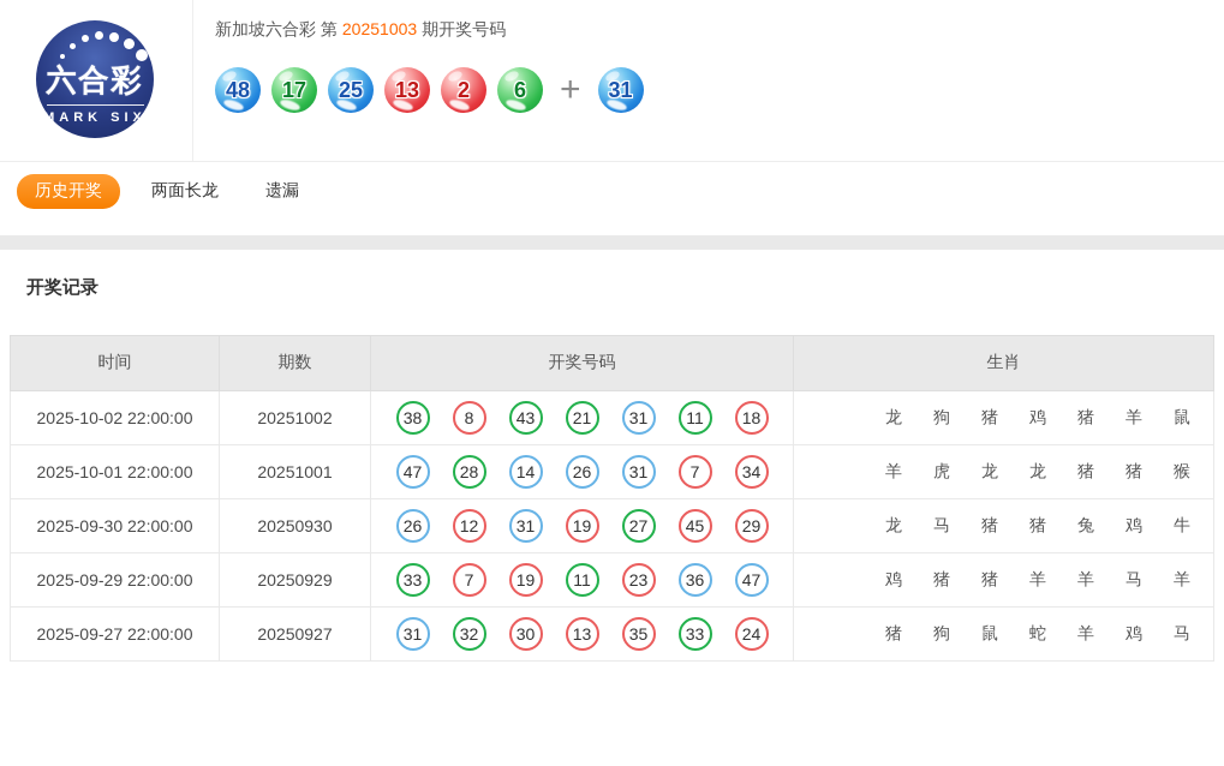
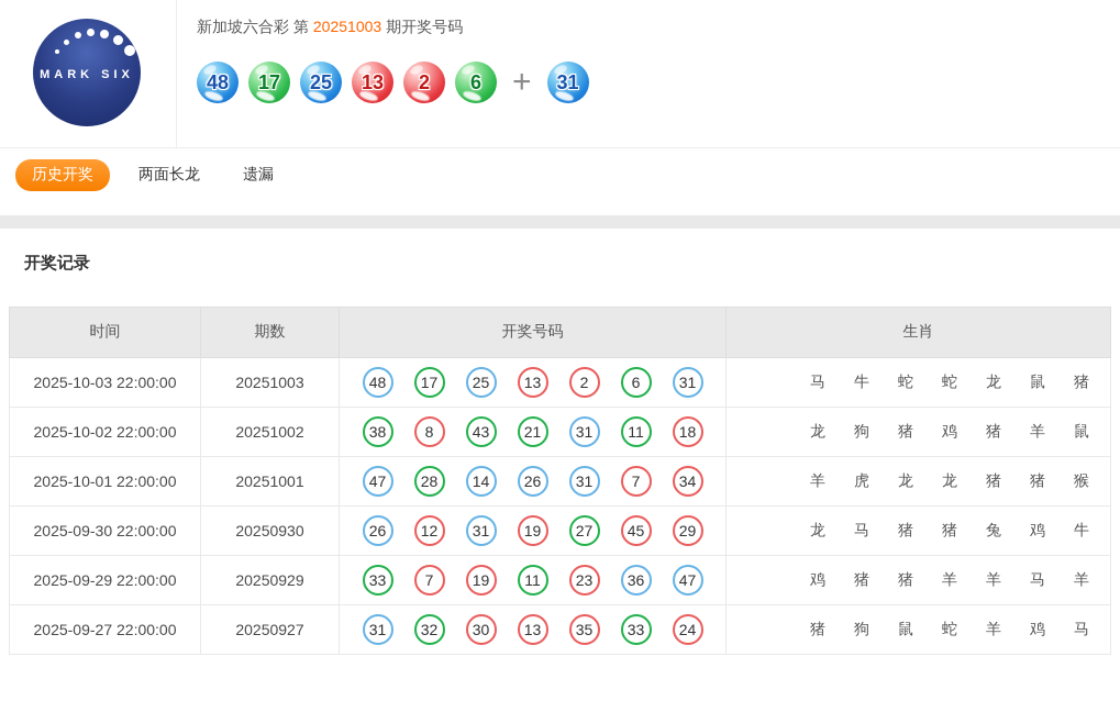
- 六合彩
  MARK SIX
  新加坡六合彩 第 20251003 期开奖号码
  48
  17
  25
  13
  2
  6
  +
  31
  历史开奖
  两面长龙
  遗漏
  开奖记录
  时间	期数	开奖号码	生肖
+ 2025-10-03 22:00:00	20251003	48 17 25 13 2 6 31	马 牛 蛇 蛇 龙 鼠 猪
  2025-10-02 22:00:00	20251002	38 8 43 21 31 11 18	龙 狗 猪 鸡 猪 羊 鼠
  2025-10-01 22:00:00	20251001	47 28 14 26 31 7 34	羊 虎 龙 龙 猪 猪 猴
  2025-09-30 22:00:00	20250930	26 12 31 19 27 45 29	龙 马 猪 猪 兔 鸡 牛
  2025-09-29 22:00:00	20250929	33 7 19 11 23 36 47	鸡 猪 猪 羊 羊 马 羊
  2025-09-27 22:00:00	20250927	31 32 30 13 35 33 24	猪 狗 鼠 蛇 羊 鸡 马
